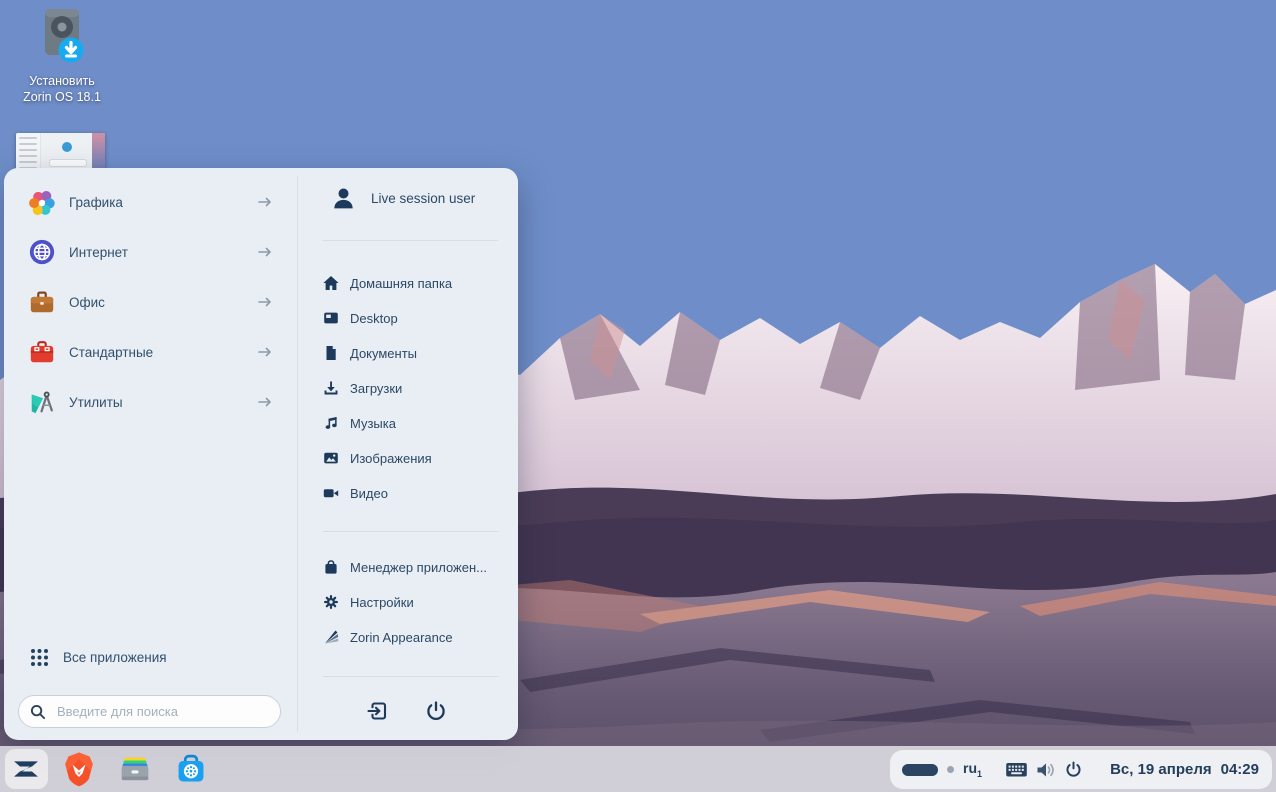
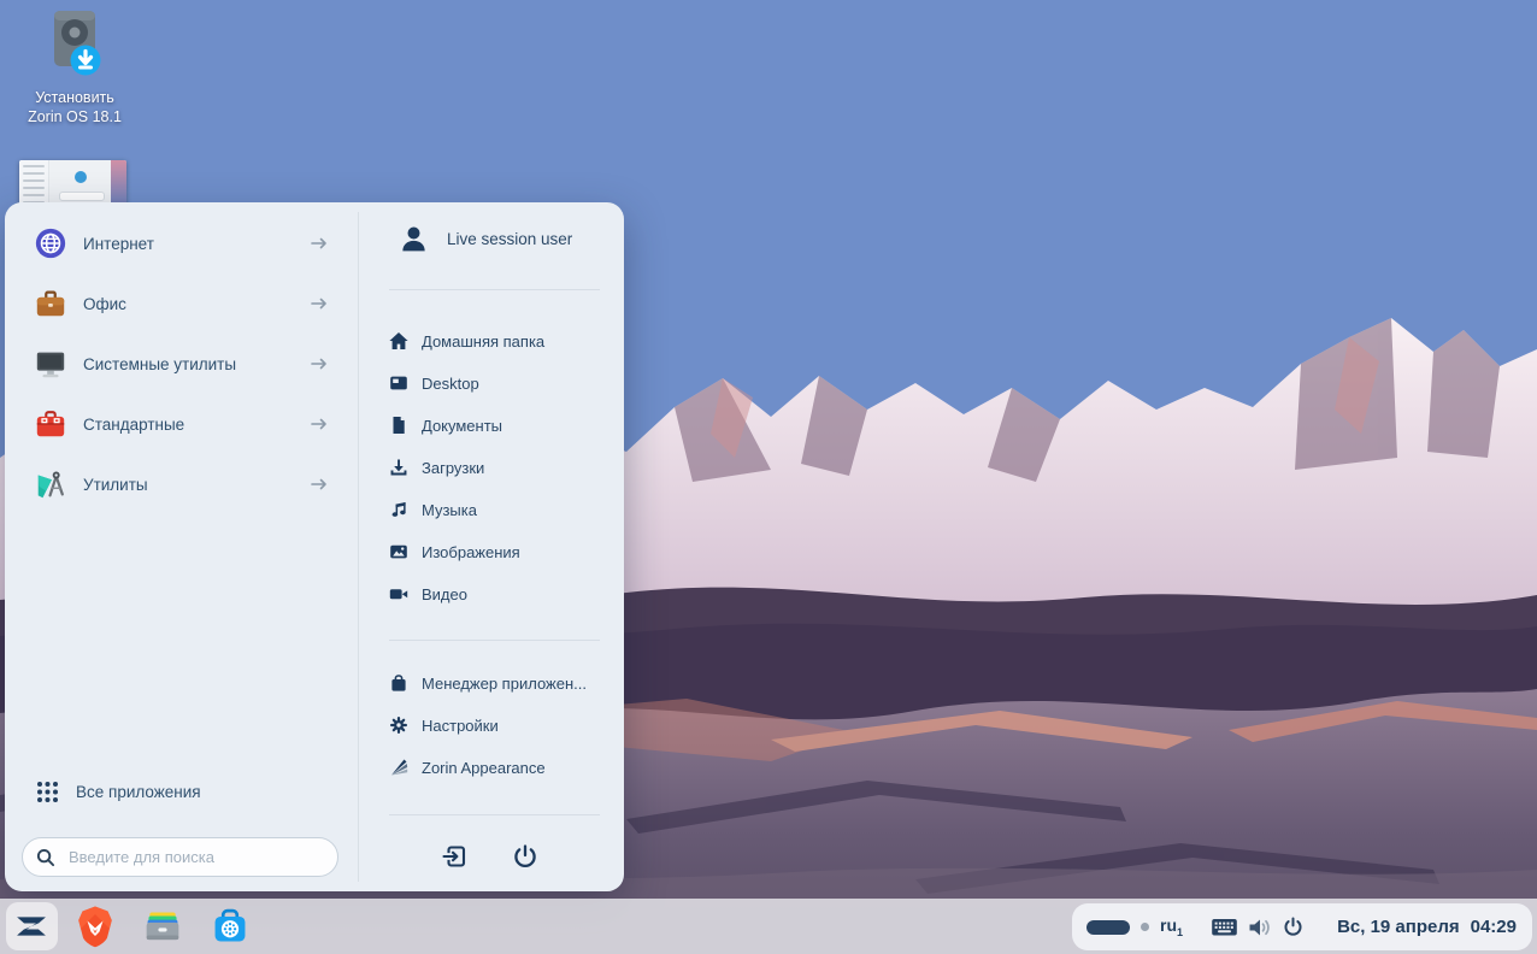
  Установить
  Zorin OS 18.1
- Графика
  Интернет
  Офис
+ Системные утилиты
  Стандартные
  Утилиты
  Все приложения
  Введите для поиска
  Live session user
  Домашняя папка
  Desktop
  Документы
  Загрузки
  Музыка
  Изображения
  Видео
  Менеджер приложен...
  Настройки
  Zorin Appearance
  ru1
  Вс, 19 апреля
  04:29
